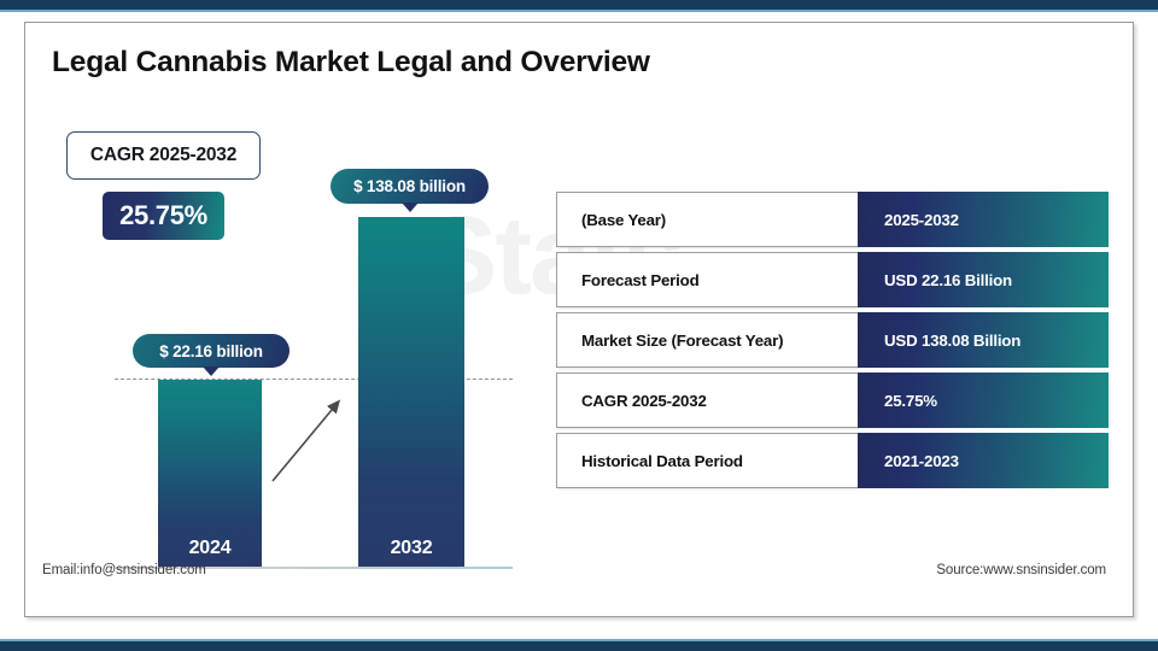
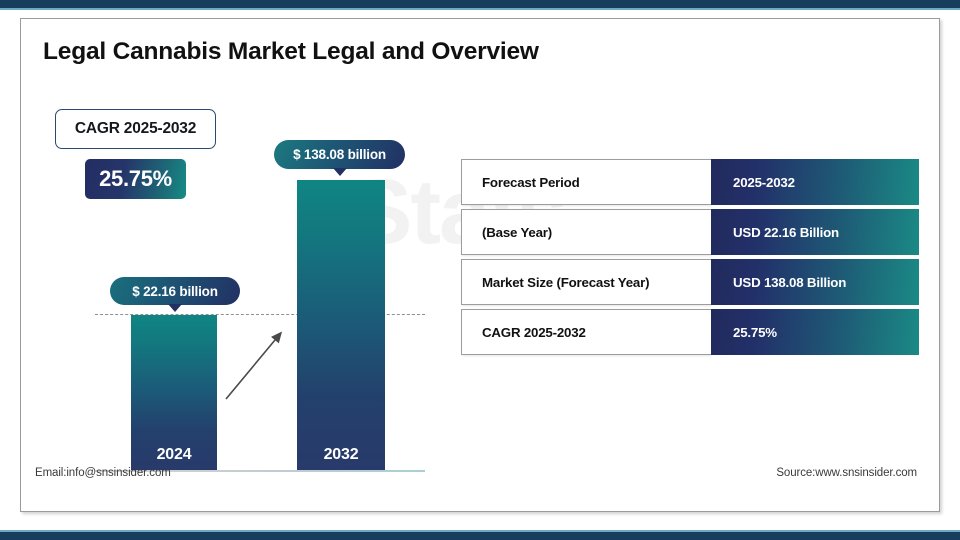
  Legal Cannabis Market Legal and Overview
  CAGR 2025-2032
  25.75%
  $ 22.16 billion
  $ 138.08 billion
  2024
  2032
- (Base Year)
+ Forecast Period
  2025-2032
- Forecast Period
+ (Base Year)
  USD 22.16 Billion
  Market Size (Forecast Year)
  USD 138.08 Billion
  CAGR 2025-2032
  25.75%
- Historical Data Period
- 2021-2023
  Email:info@snsinsider.com
  Source:www.snsinsider.com
